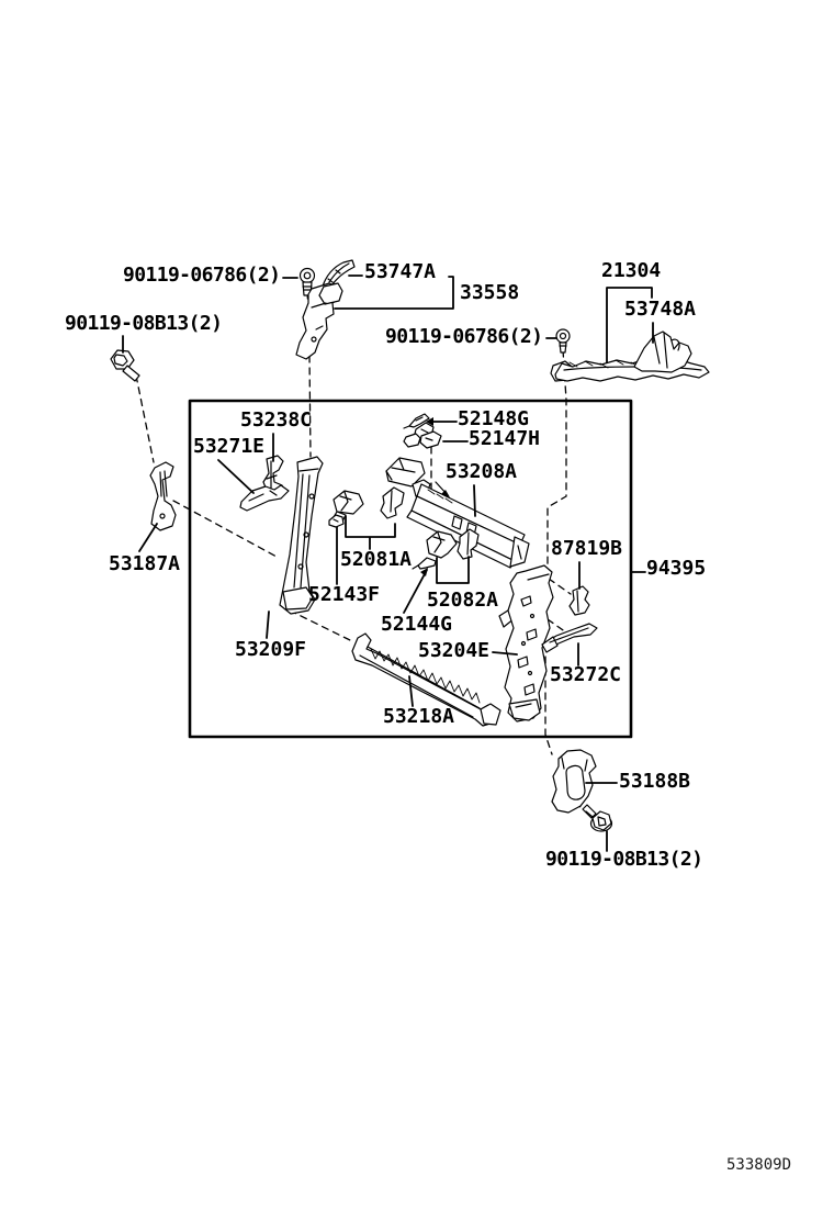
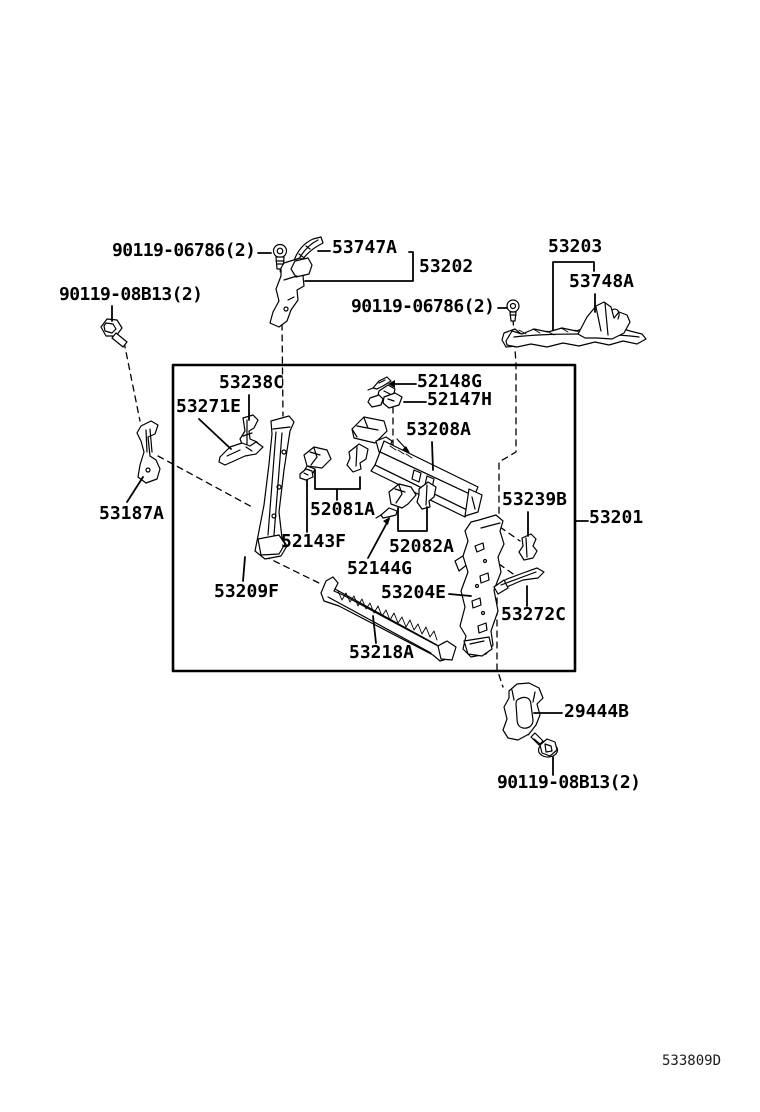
  90119-06786(2)
  53747A
- 33558
+ 53202
  90119-08B13(2)
  90119-06786(2)
- 21304
+ 53203
  53748A
  53187A
  53238C
  53271E
  52148G
  52147H
  53208A
  52081A
  52143F
  52082A
  52144G
- 87819B
+ 53239B
- 94395
+ 53201
  53209F
  53204E
  53272C
  53218A
- 53188B
+ 29444B
  90119-08B13(2)
  533809D
